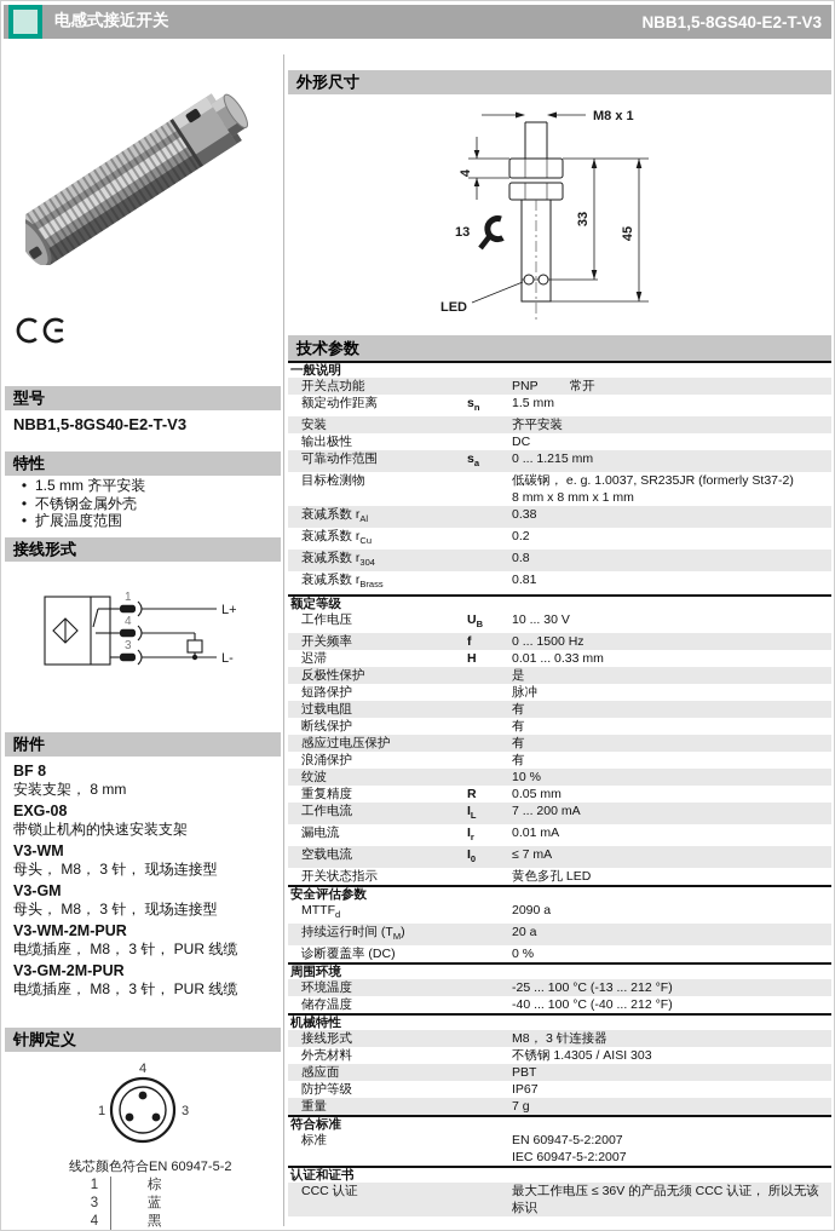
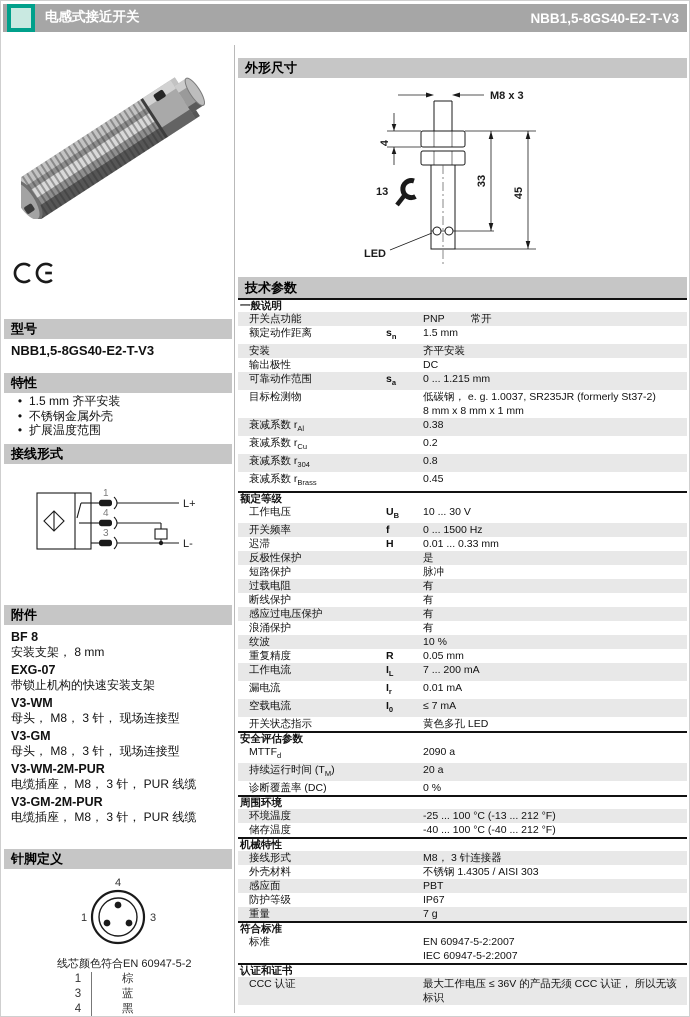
  电感式接近开关
  NBB1,5-8GS40-E2-T-V3
  型号
  NBB1,5-8GS40-E2-T-V3
  特性
  •
  1.5 mm 齐平安装
  •
  不锈钢金属外壳
  •
  扩展温度范围
  接线形式
  1
  4
  3
  L+
  L-
  附件
  BF 8
  安装支架， 8 mm
- EXG-08
+ EXG-07
  带锁止机构的快速安装支架
  V3-WM
  母头， M8， 3 针， 现场连接型
  V3-GM
  母头， M8， 3 针， 现场连接型
  V3-WM-2M-PUR
  电缆插座， M8， 3 针， PUR 线缆
  V3-GM-2M-PUR
  电缆插座， M8， 3 针， PUR 线缆
  针脚定义
  4
  1
  3
  线芯颜色符合EN 60947-5-2
  1
  棕
  3
  蓝
  4
  黑
  外形尺寸
- M8 x 1
+ M8 x 3
  13
  LED
  技术参数
  一般说明
  开关点功能
  PNP 常开
  额定动作距离
  sn
  1.5 mm
  安装
  齐平安装
  输出极性
  DC
  可靠动作范围
  sa
  0 ... 1.215 mm
  目标检测物
  低碳钢， e. g. 1.0037, SR235JR (formerly St37-2)
  8 mm x 8 mm x 1 mm
  衰减系数 rAl
  0.38
  衰减系数 rCu
  0.2
  衰减系数 r304
  0.8
  衰减系数 rBrass
- 0.81
+ 0.45
  额定等级
  工作电压
  UB
  10 ... 30 V
  开关频率
  f
  0 ... 1500 Hz
  迟滞
  H
  0.01 ... 0.33 mm
  反极性保护
  是
  短路保护
  脉冲
  过载电阻
  有
  断线保护
  有
  感应过电压保护
  有
  浪涌保护
  有
  纹波
  10 %
  重复精度
  R
  0.05 mm
  工作电流
  IL
  7 ... 200 mA
  漏电流
  Ir
  0.01 mA
  空载电流
  I0
  ≤ 7 mA
  开关状态指示
  黄色多孔 LED
  安全评估参数
  MTTFd
  2090 a
  持续运行时间 (TM)
  20 a
  诊断覆盖率 (DC)
  0 %
  周围环境
  环境温度
  -25 ... 100 °C (-13 ... 212 °F)
  储存温度
  -40 ... 100 °C (-40 ... 212 °F)
  机械特性
  接线形式
  M8， 3 针连接器
  外壳材料
  不锈钢 1.4305 / AISI 303
  感应面
  PBT
  防护等级
  IP67
  重量
  7 g
  符合标准
  标准
  EN 60947-5-2:2007
  IEC 60947-5-2:2007
  认证和证书
  CCC 认证
  最大工作电压 ≤ 36V 的产品无须 CCC 认证， 所以无该标识
